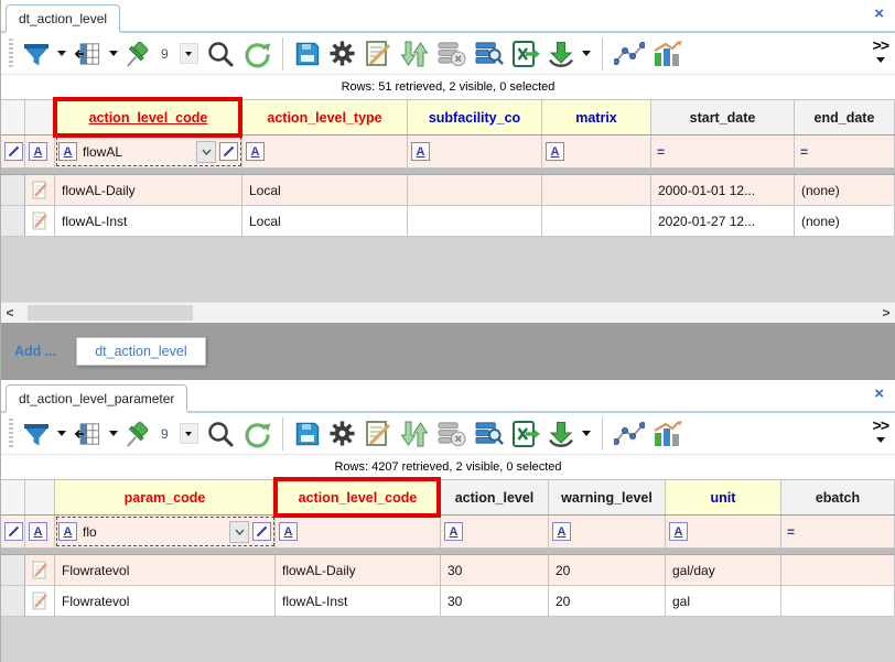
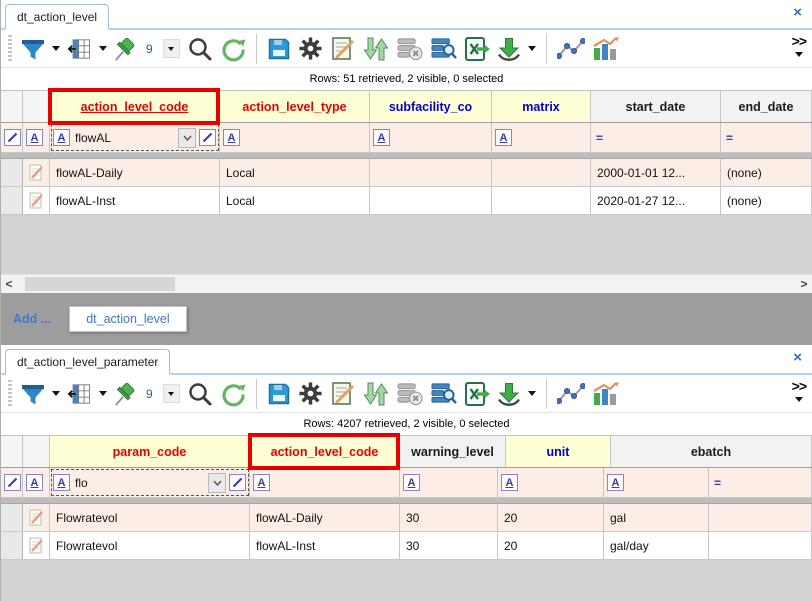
  dt_action_level
  ×
  9
  >>
  Rows: 51 retrieved, 2 visible, 0 selected
  action_level_code
  action_level_type
  subfacility_co
  matrix
  start_date
  end_date
  A
  A
  flowAL
  A
  A
  A
  =
  =
  flowAL-Daily
  Local
  2000-01-01 12...
  (none)
  flowAL-Inst
  Local
  2020-01-27 12...
  (none)
  <
  >
  Add ...
  dt_action_level
  dt_action_level_parameter
  ×
  9
  >>
  Rows: 4207 retrieved, 2 visible, 0 selected
  param_code
  action_level_code
- action_level
  warning_level
  unit
  ebatch
  A
  A
  flo
  A
  A
  A
  A
  =
  Flowratevol
  flowAL-Daily
  30
  20
- gal/day
+ gal
  Flowratevol
  flowAL-Inst
  30
  20
- gal
+ gal/day
